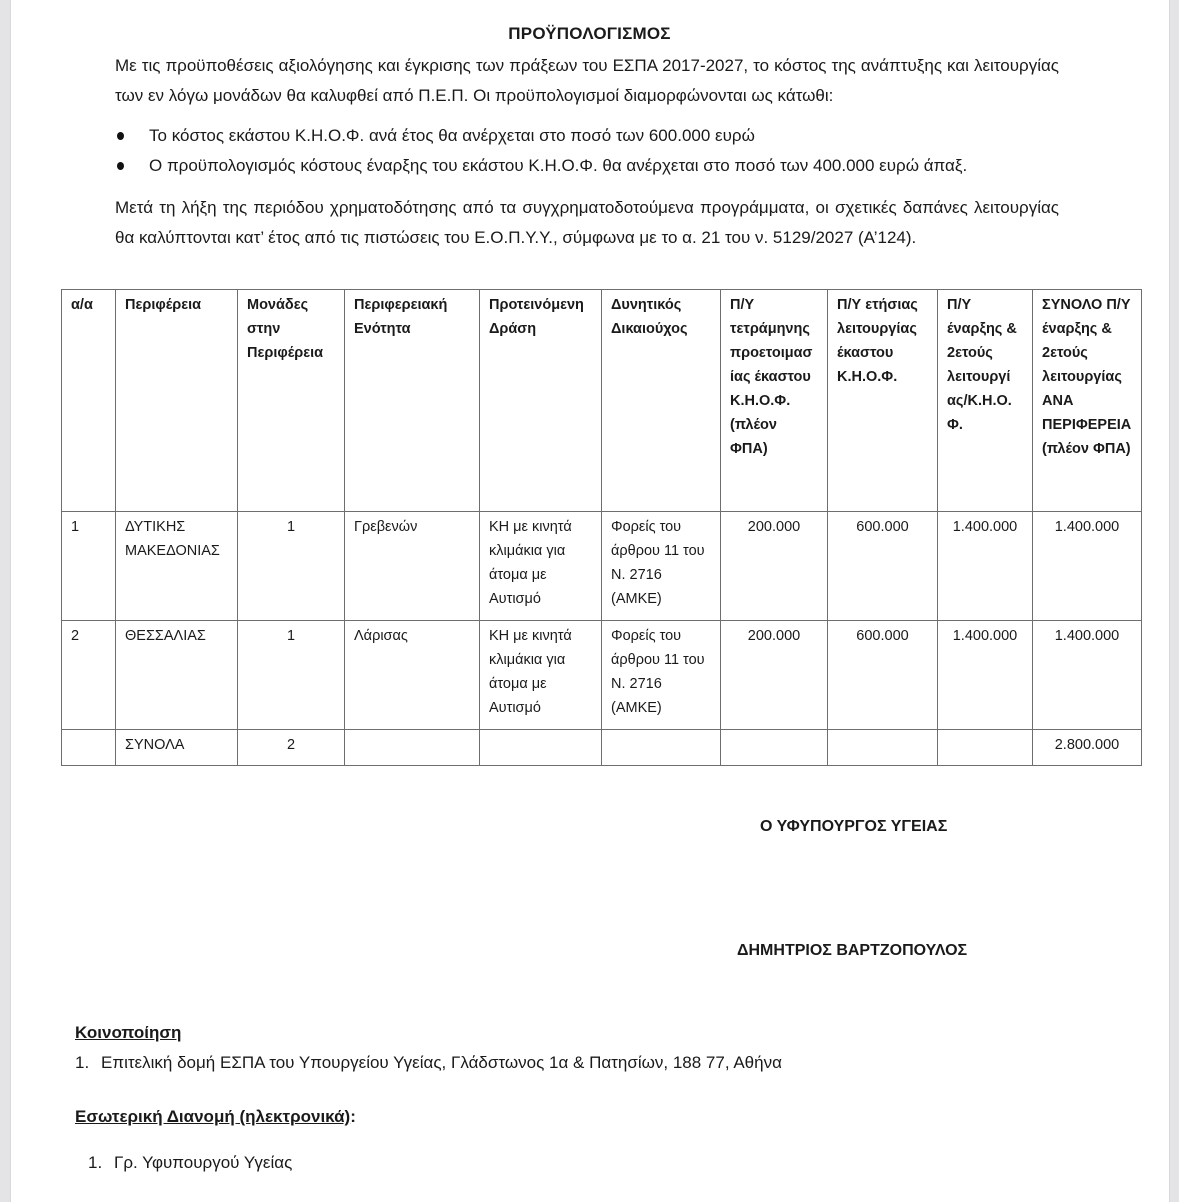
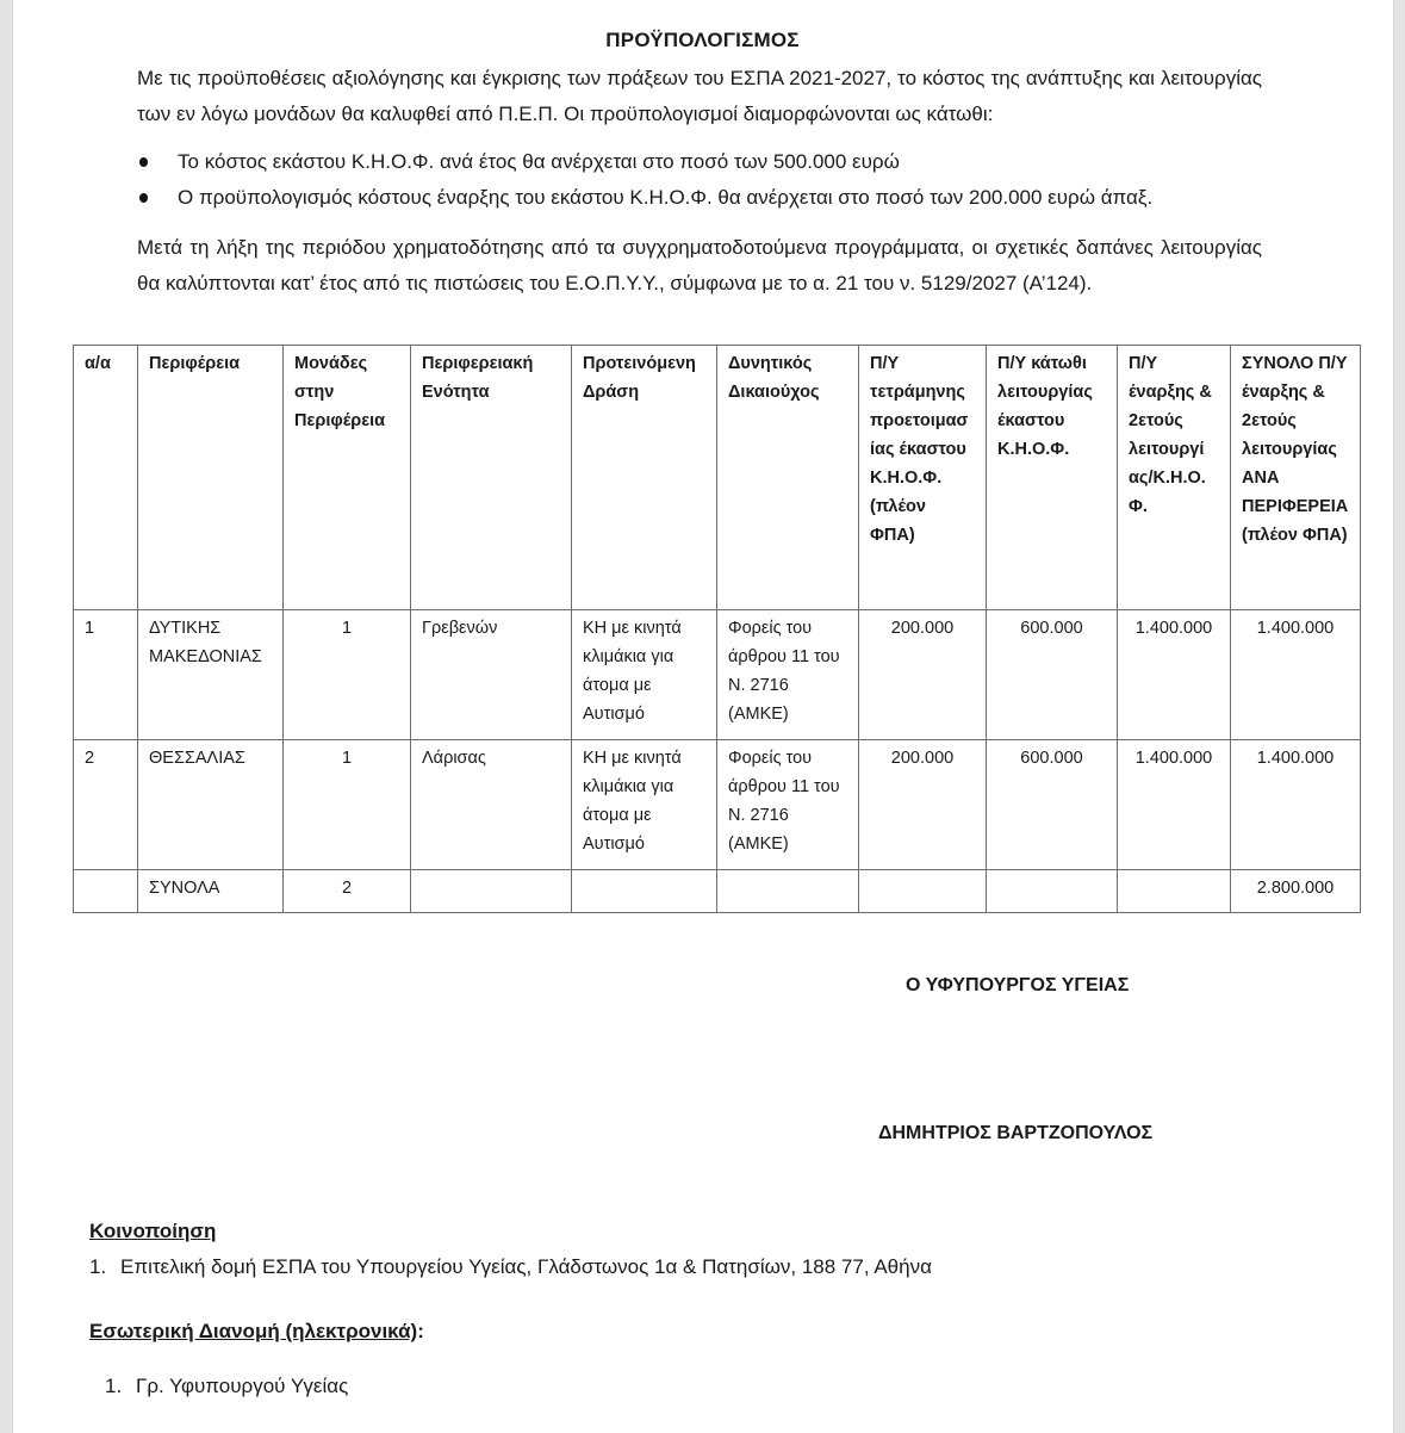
  ΠΡΟΫΠΟΛΟΓΙΣΜΟΣ
- Με τις προϋποθέσεις αξιολόγησης και έγκρισης των πράξεων του ΕΣΠΑ 2017-2027, το κόστος της ανάπτυξης και λειτουργίας των εν λόγω μονάδων θα καλυφθεί από Π.Ε.Π. Οι προϋπολογισμοί διαμορφώνονται ως κάτωθι:
+ Με τις προϋποθέσεις αξιολόγησης και έγκρισης των πράξεων του ΕΣΠΑ 2021-2027, το κόστος της ανάπτυξης και λειτουργίας των εν λόγω μονάδων θα καλυφθεί από Π.Ε.Π. Οι προϋπολογισμοί διαμορφώνονται ως κάτωθι:
- Το κόστος εκάστου Κ.Η.Ο.Φ. ανά έτος θα ανέρχεται στο ποσό των 600.000 ευρώ
+ Το κόστος εκάστου Κ.Η.Ο.Φ. ανά έτος θα ανέρχεται στο ποσό των 500.000 ευρώ
- Ο προϋπολογισμός κόστους έναρξης του εκάστου Κ.Η.Ο.Φ. θα ανέρχεται στο ποσό των 400.000 ευρώ άπαξ.
+ Ο προϋπολογισμός κόστους έναρξης του εκάστου Κ.Η.Ο.Φ. θα ανέρχεται στο ποσό των 200.000 ευρώ άπαξ.
  Μετά τη λήξη της περιόδου χρηματοδότησης από τα συγχρηματοδοτούμενα προγράμματα, οι σχετικές δαπάνες λειτουργίας θα καλύπτονται κατ’ έτος από τις πιστώσεις του Ε.Ο.Π.Υ.Υ., σύμφωνα με το α. 21 του ν. 5129/2027 (Α’124).
- α/α	Περιφέρεια	Μονάδες στην Περιφέρεια	Περιφερειακή Ενότητα	Προτεινόμενη Δράση	Δυνητικός Δικαιούχος	Π/Υ τετράμηνης προετοιμασ ίας έκαστου Κ.Η.Ο.Φ. (πλέον ΦΠΑ)	Π/Υ ετήσιας λειτουργίας έκαστου Κ.Η.Ο.Φ.	Π/Υ έναρξης & 2ετούς λειτουργί ας/Κ.Η.Ο. Φ.	ΣΥΝΟΛΟ Π/Υ έναρξης & 2ετούς λειτουργίας ΑΝΑ ΠΕΡΙΦΕΡΕΙΑ (πλέον ΦΠΑ)
+ α/α	Περιφέρεια	Μονάδες στην Περιφέρεια	Περιφερειακή Ενότητα	Προτεινόμενη Δράση	Δυνητικός Δικαιούχος	Π/Υ τετράμηνης προετοιμασ ίας έκαστου Κ.Η.Ο.Φ. (πλέον ΦΠΑ)	Π/Υ κάτωθι λειτουργίας έκαστου Κ.Η.Ο.Φ.	Π/Υ έναρξης & 2ετούς λειτουργί ας/Κ.Η.Ο. Φ.	ΣΥΝΟΛΟ Π/Υ έναρξης & 2ετούς λειτουργίας ΑΝΑ ΠΕΡΙΦΕΡΕΙΑ (πλέον ΦΠΑ)
  1	ΔΥΤΙΚΗΣ ΜΑΚΕΔΟΝΙΑΣ	1	Γρεβενών	ΚΗ με κινητά κλιμάκια για άτομα με Αυτισμό	Φορείς του άρθρου 11 του Ν. 2716 (ΑΜΚΕ)	200.000	600.000	1.400.000	1.400.000
  2	ΘΕΣΣΑΛΙΑΣ	1	Λάρισας	ΚΗ με κινητά κλιμάκια για άτομα με Αυτισμό	Φορείς του άρθρου 11 του Ν. 2716 (ΑΜΚΕ)	200.000	600.000	1.400.000	1.400.000
  	ΣΥΝΟΛΑ	2							2.800.000
  Ο ΥΦΥΠΟΥΡΓΟΣ ΥΓΕΙΑΣ
  ΔΗΜΗΤΡΙΟΣ ΒΑΡΤΖΟΠΟΥΛΟΣ
  Κοινοποίηση
  1. Επιτελική δομή ΕΣΠΑ του Υπουργείου Υγείας, Γλάδστωνος 1α & Πατησίων, 188 77, Αθήνα
  Εσωτερική Διανομή (ηλεκτρονικά):
  1. Γρ. Υφυπουργού Υγείας
